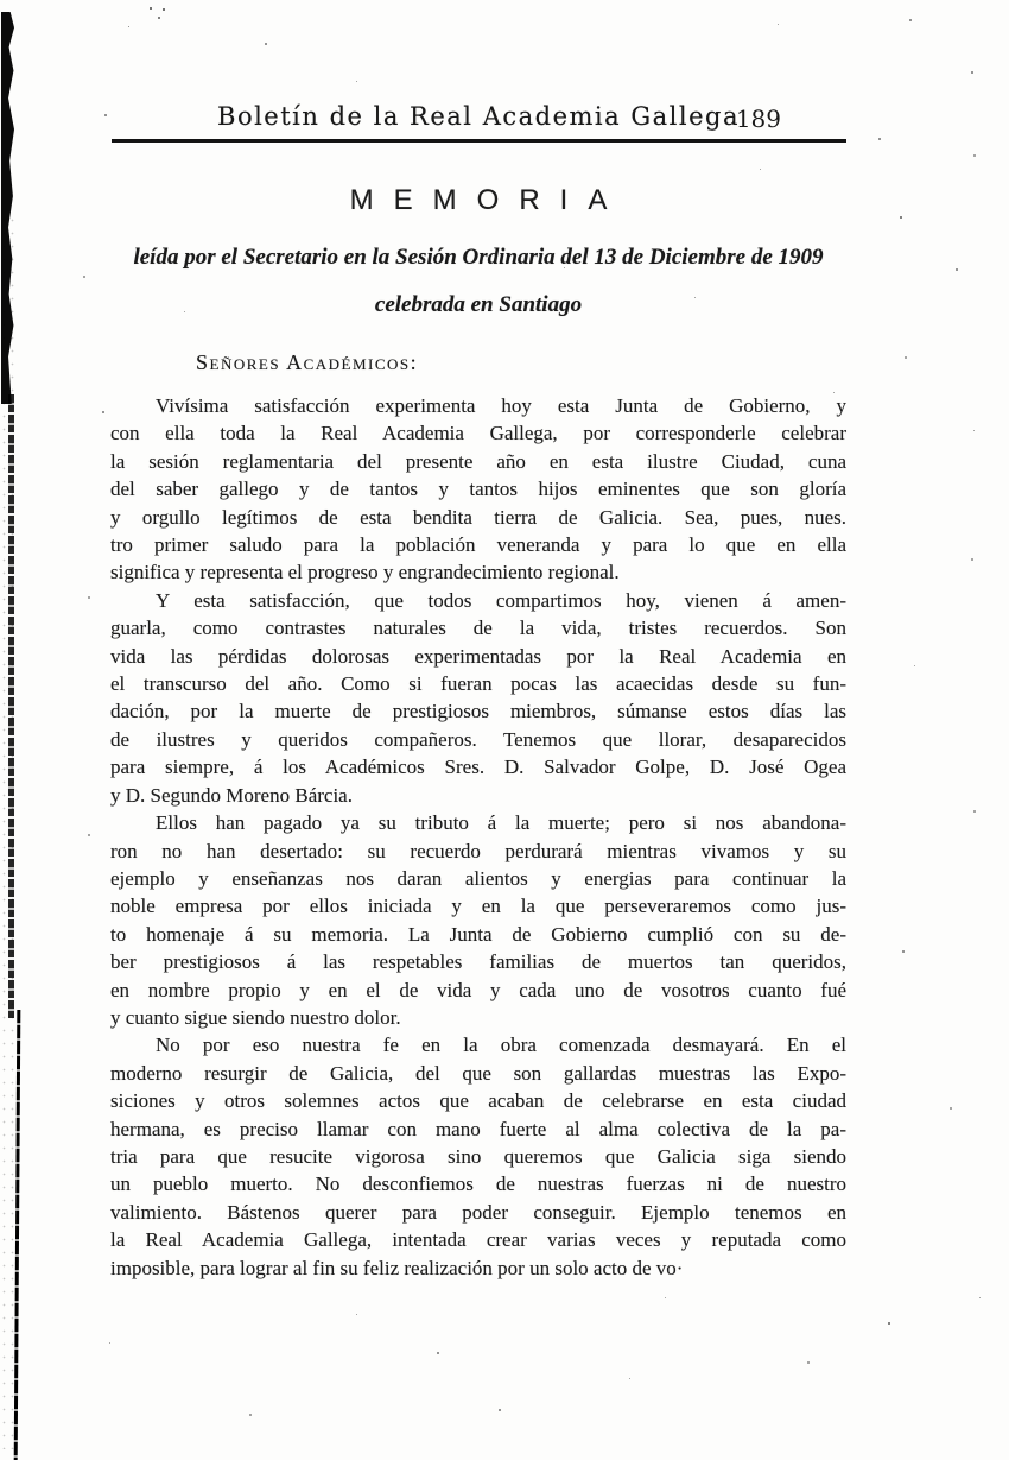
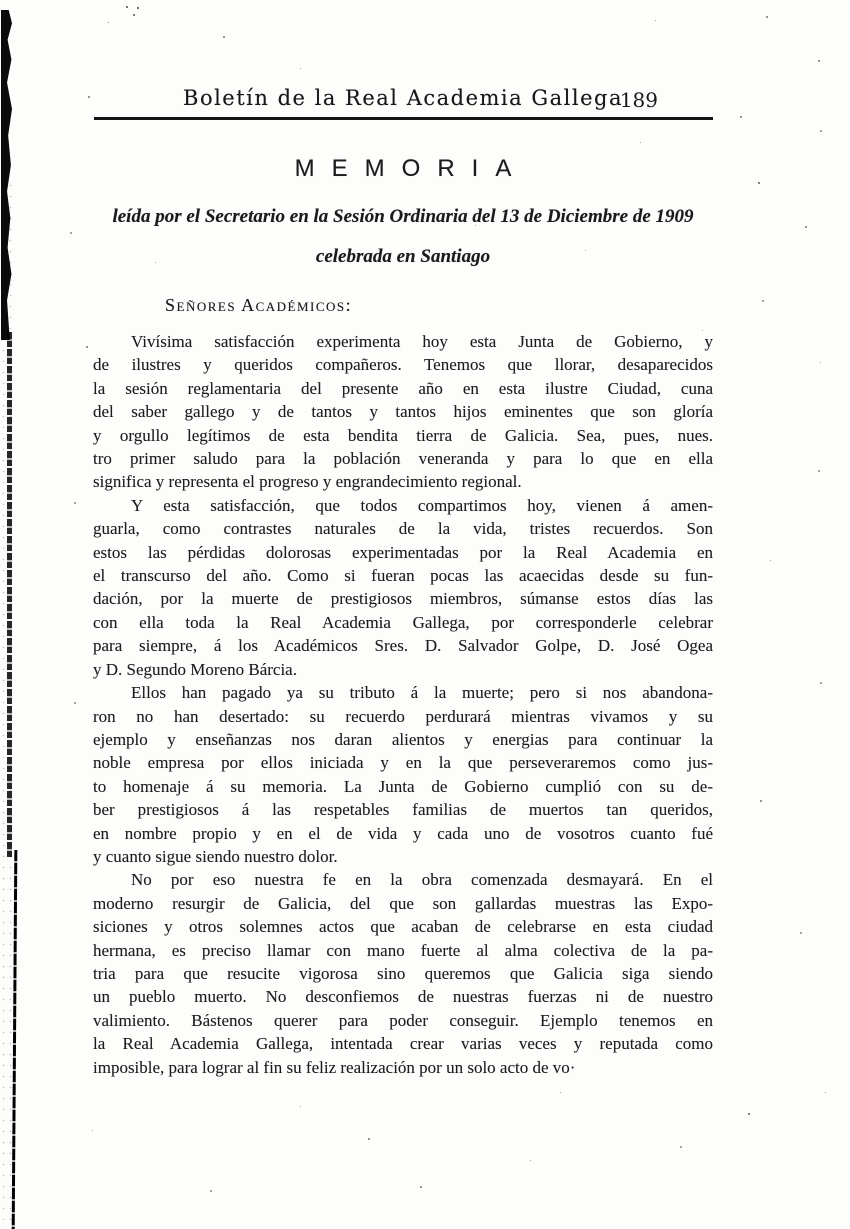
  Boletín de la Real Academia Gallega
  189
  MEMORIA
  leída por el Secretario en la Sesión Ordinaria del 13 de Diciembre de 1909
  celebrada en Santiago
  Señores Académicos:
  Vivísima satisfacción experimenta hoy esta Junta de Gobierno, y
- con ella toda la Real Academia Gallega, por corresponderle celebrar
+ de ilustres y queridos compañeros. Tenemos que llorar, desaparecidos
  la sesión reglamentaria del presente año en esta ilustre Ciudad, cuna
  del saber gallego y de tantos y tantos hijos eminentes que son gloría
  y orgullo legítimos de esta bendita tierra de Galicia. Sea, pues, nues.
  tro primer saludo para la población veneranda y para lo que en ella
  significa y representa el progreso y engrandecimiento regional.
  Y esta satisfacción, que todos compartimos hoy, vienen á amen-
  guarla, como contrastes naturales de la vida, tristes recuerdos. Son
- vida las pérdidas dolorosas experimentadas por la Real Academia en
+ estos las pérdidas dolorosas experimentadas por la Real Academia en
  el transcurso del año. Como si fueran pocas las acaecidas desde su fun-
  dación, por la muerte de prestigiosos miembros, súmanse estos días las
- de ilustres y queridos compañeros. Tenemos que llorar, desaparecidos
+ con ella toda la Real Academia Gallega, por corresponderle celebrar
  para siempre, á los Académicos Sres. D. Salvador Golpe, D. José Ogea
  y D. Segundo Moreno Bárcia.
  Ellos han pagado ya su tributo á la muerte; pero si nos abandona-
  ron no han desertado: su recuerdo perdurará mientras vivamos y su
  ejemplo y enseñanzas nos daran alientos y energias para continuar la
  noble empresa por ellos iniciada y en la que perseveraremos como jus-
  to homenaje á su memoria. La Junta de Gobierno cumplió con su de-
  ber prestigiosos á las respetables familias de muertos tan queridos,
  en nombre propio y en el de vida y cada uno de vosotros cuanto fué
  y cuanto sigue siendo nuestro dolor.
  No por eso nuestra fe en la obra comenzada desmayará. En el
  moderno resurgir de Galicia, del que son gallardas muestras las Expo-
  siciones y otros solemnes actos que acaban de celebrarse en esta ciudad
  hermana, es preciso llamar con mano fuerte al alma colectiva de la pa-
  tria para que resucite vigorosa sino queremos que Galicia siga siendo
  un pueblo muerto. No desconfiemos de nuestras fuerzas ni de nuestro
  valimiento. Bástenos querer para poder conseguir. Ejemplo tenemos en
  la Real Academia Gallega, intentada crear varias veces y reputada como
  imposible, para lograr al fin su feliz realización por un solo acto de vo·
